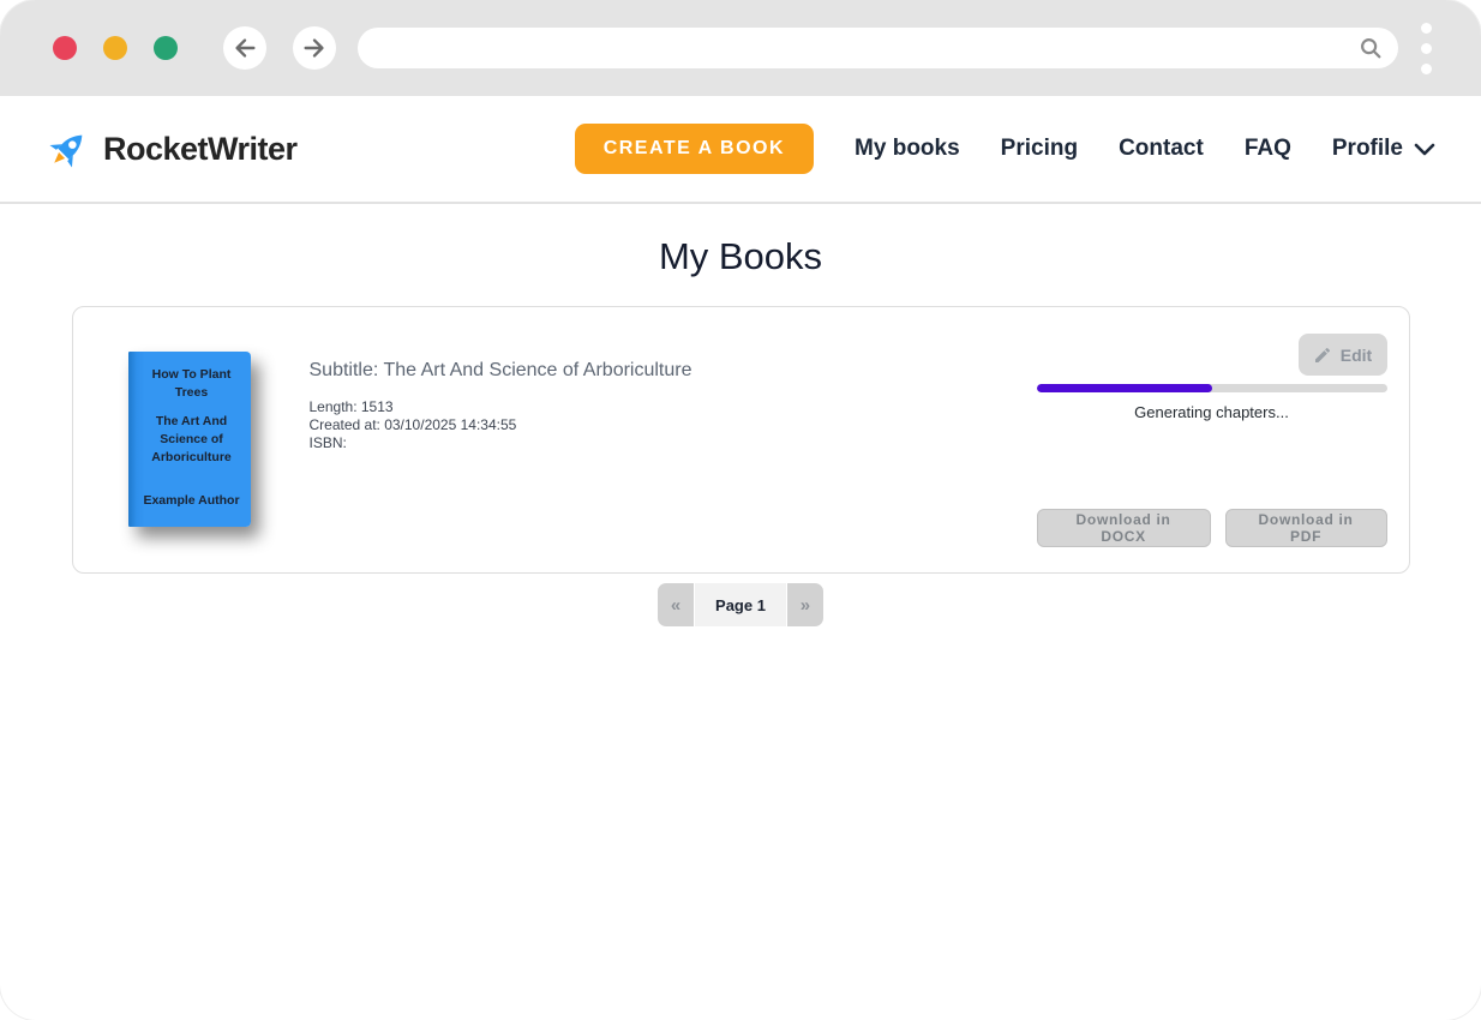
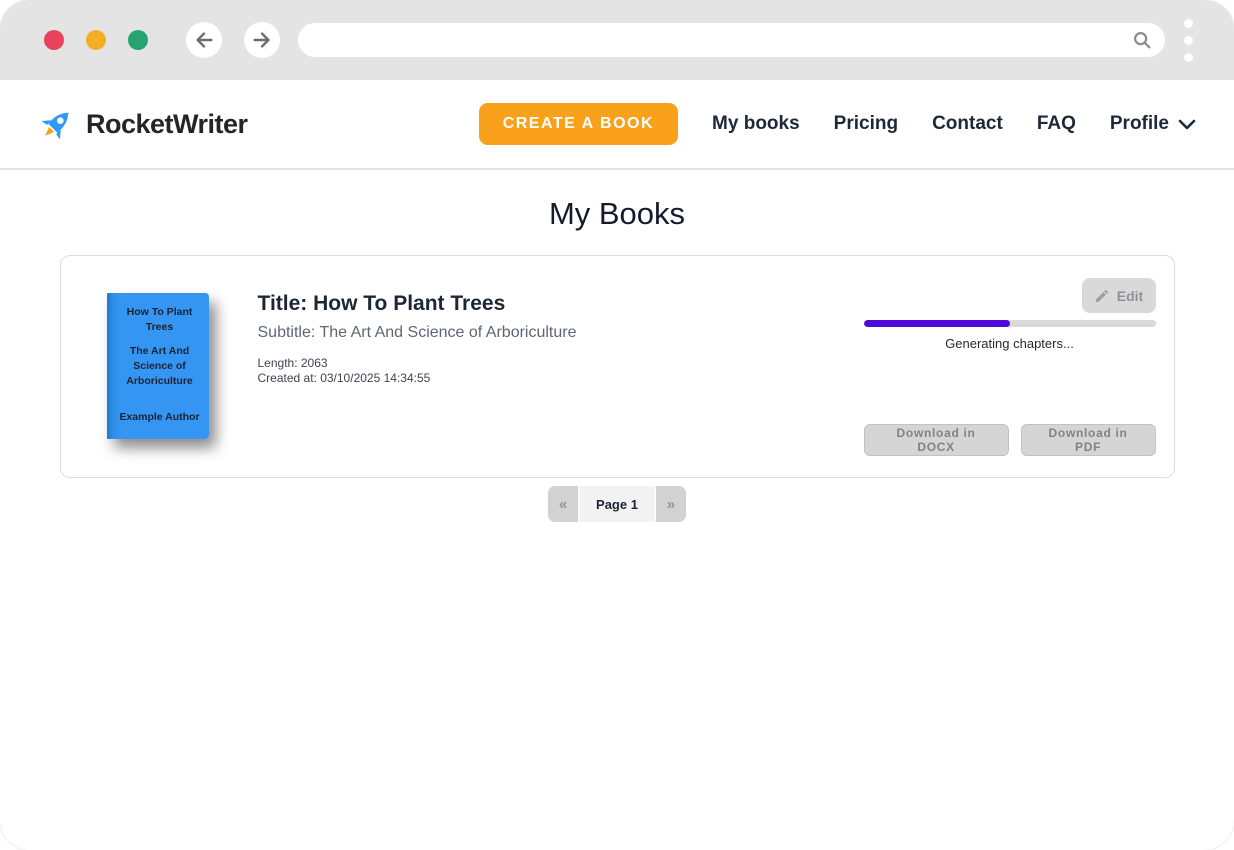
  RocketWriter
  CREATE A BOOK
  My books
  Pricing
  Contact
  FAQ
  Profile
  My Books
  How To Plant Trees
  The Art And Science of Arboriculture
  Example Author
+ Title: How To Plant Trees
  Subtitle: The Art And Science of Arboriculture
- Length: 1513
+ Length: 2063
  Created at: 03/10/2025 14:34:55
- ISBN:
  Edit
  Generating chapters...
  Download in DOCX
  Download in PDF
  «
  Page 1
  »
